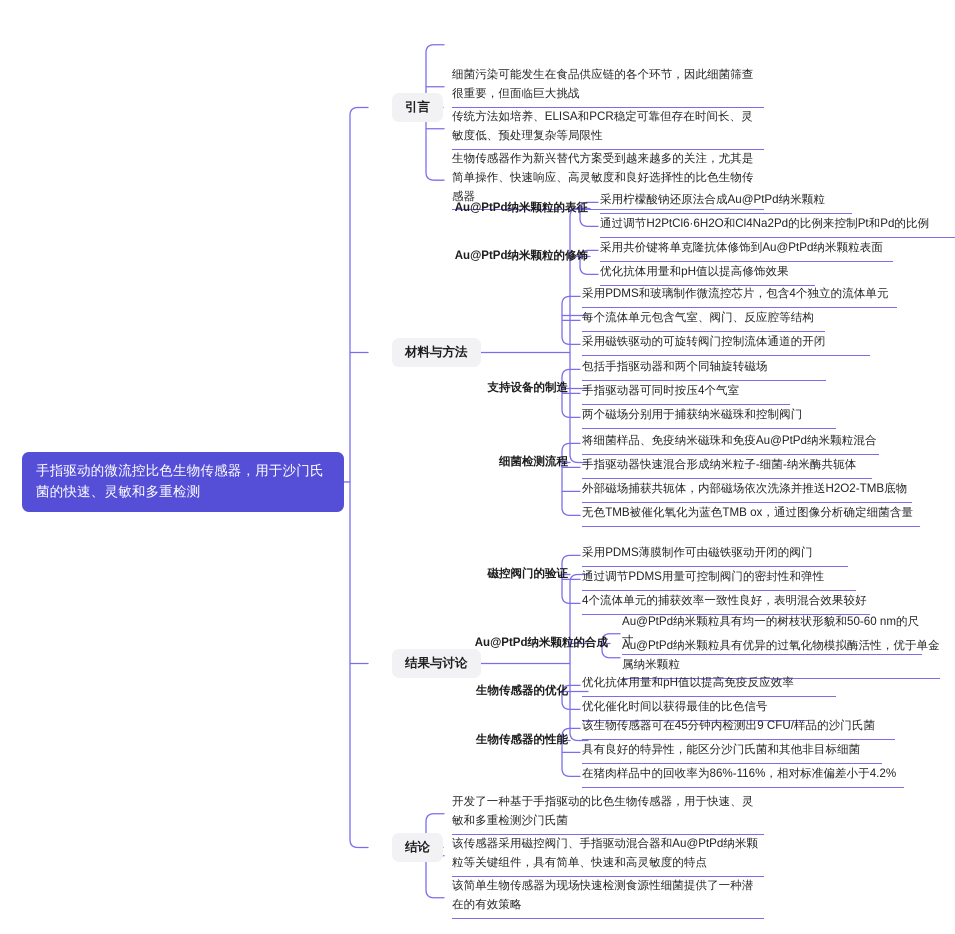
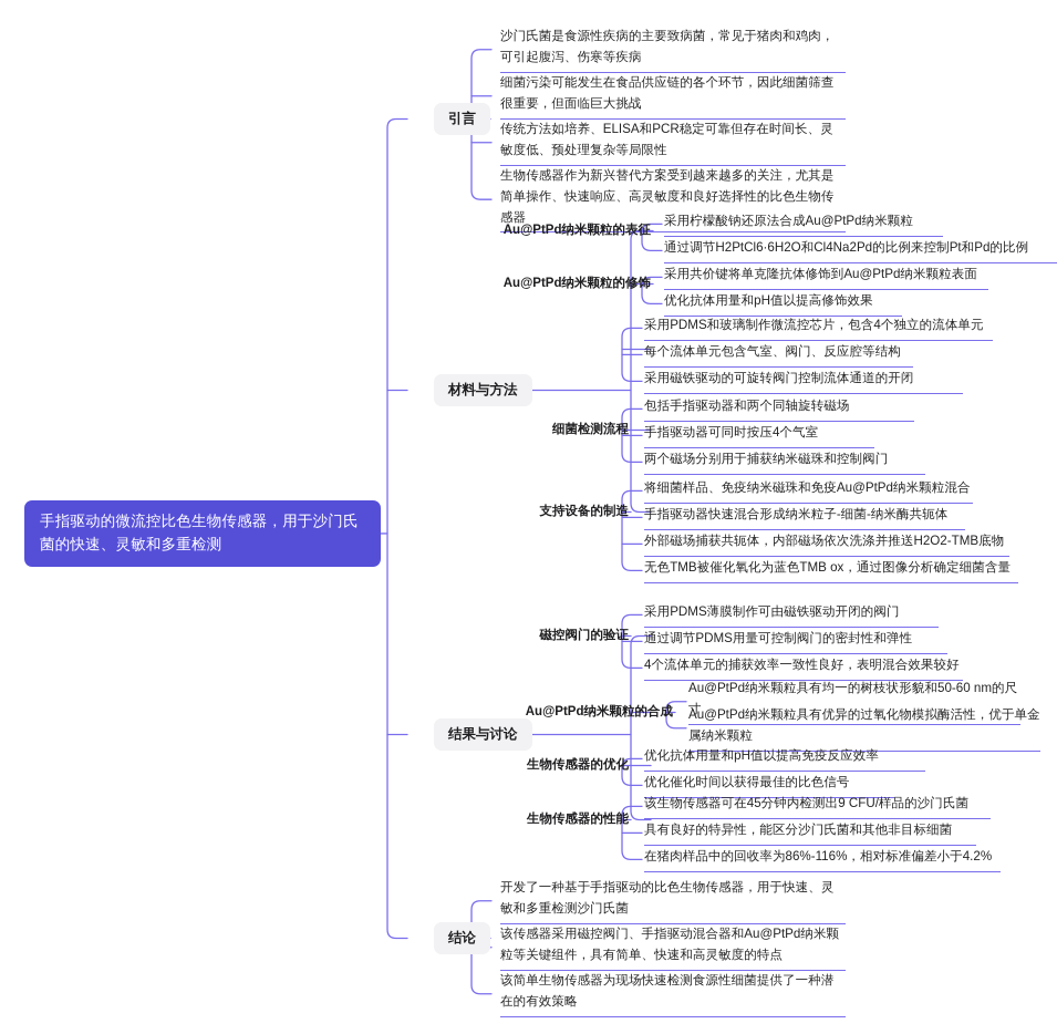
  手指驱动的微流控比色生物传感器，用于沙门氏菌的快速、灵敏和多重检测
  引言
+ 沙门氏菌是食源性疾病的主要致病菌，常见于猪肉和鸡肉，可引起腹泻、伤寒等疾病
  细菌污染可能发生在食品供应链的各个环节，因此细菌筛查很重要，但面临巨大挑战
  传统方法如培养、ELISA和PCR稳定可靠但存在时间长、灵敏度低、预处理复杂等局限性
  生物传感器作为新兴替代方案受到越来越多的关注，尤其是简单操作、快速响应、高灵敏度和良好选择性的比色生物传感器
  材料与方法
  Au@PtPd纳米颗粒的表征
  采用柠檬酸钠还原法合成Au@PtPd纳米颗粒
  通过调节H2PtCl6·6H2O和Cl4Na2Pd的比例来控制Pt和Pd的比例
  Au@PtPd纳米颗粒的修饰
  采用共价键将单克隆抗体修饰到Au@PtPd纳米颗粒表面
  优化抗体用量和pH值以提高修饰效果
  采用PDMS和玻璃制作微流控芯片，包含4个独立的流体单元
  每个流体单元包含气室、阀门、反应腔等结构
  采用磁铁驱动的可旋转阀门控制流体通道的开闭
- 支持设备的制造
+ 细菌检测流程
  包括手指驱动器和两个同轴旋转磁场
  手指驱动器可同时按压4个气室
  两个磁场分别用于捕获纳米磁珠和控制阀门
- 细菌检测流程
+ 支持设备的制造
  将细菌样品、免疫纳米磁珠和免疫Au@PtPd纳米颗粒混合
  手指驱动器快速混合形成纳米粒子-细菌-纳米酶共轭体
  外部磁场捕获共轭体，内部磁场依次洗涤并推送H2O2-TMB底物
  无色TMB被催化氧化为蓝色TMB ox，通过图像分析确定细菌含量
  结果与讨论
  磁控阀门的验证
  采用PDMS薄膜制作可由磁铁驱动开闭的阀门
  通过调节PDMS用量可控制阀门的密封性和弹性
  4个流体单元的捕获效率一致性良好，表明混合效果较好
  Au@PtPd纳米颗粒的合成
  Au@PtPd纳米颗粒具有均一的树枝状形貌和50-60 nm的尺寸
  Au@PtPd纳米颗粒具有优异的过氧化物模拟酶活性，优于单金属纳米颗粒
  生物传感器的优化
  优化抗体用量和pH值以提高免疫反应效率
  优化催化时间以获得最佳的比色信号
  生物传感器的性能
  该生物传感器可在45分钟内检测出9 CFU/样品的沙门氏菌
  具有良好的特异性，能区分沙门氏菌和其他非目标细菌
  在猪肉样品中的回收率为86%-116%，相对标准偏差小于4.2%
  结论
  开发了一种基于手指驱动的比色生物传感器，用于快速、灵敏和多重检测沙门氏菌
  该传感器采用磁控阀门、手指驱动混合器和Au@PtPd纳米颗粒等关键组件，具有简单、快速和高灵敏度的特点
  该简单生物传感器为现场快速检测食源性细菌提供了一种潜在的有效策略
